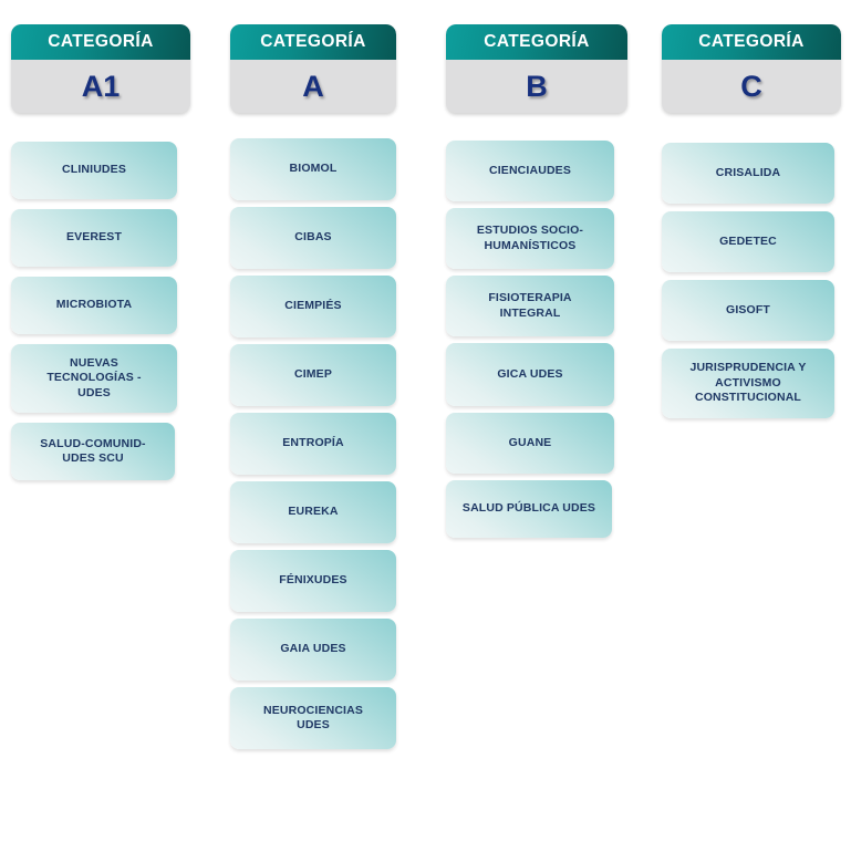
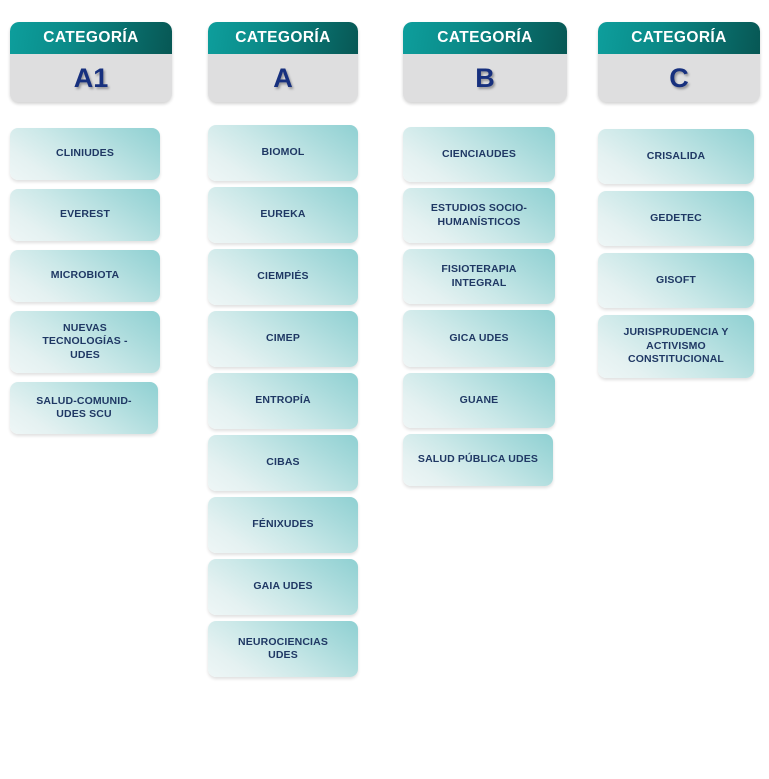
  CATEGORÍA
  A1
  CLINIUDES
  EVEREST
  MICROBIOTA
  NUEVAS
  TECNOLOGÍAS -
  UDES
  SALUD-COMUNID-
  UDES SCU
  CATEGORÍA
  A
  BIOMOL
- CIBAS
+ EUREKA
  CIEMPIÉS
  CIMEP
  ENTROPÍA
- EUREKA
+ CIBAS
  FÉNIXUDES
  GAIA UDES
  NEUROCIENCIAS
  UDES
  CATEGORÍA
  B
  CIENCIAUDES
  ESTUDIOS SOCIO-
  HUMANÍSTICOS
  FISIOTERAPIA
  INTEGRAL
  GICA UDES
  GUANE
  SALUD PÚBLICA UDES
  CATEGORÍA
  C
  CRISALIDA
  GEDETEC
  GISOFT
  JURISPRUDENCIA Y
  ACTIVISMO
  CONSTITUCIONAL
